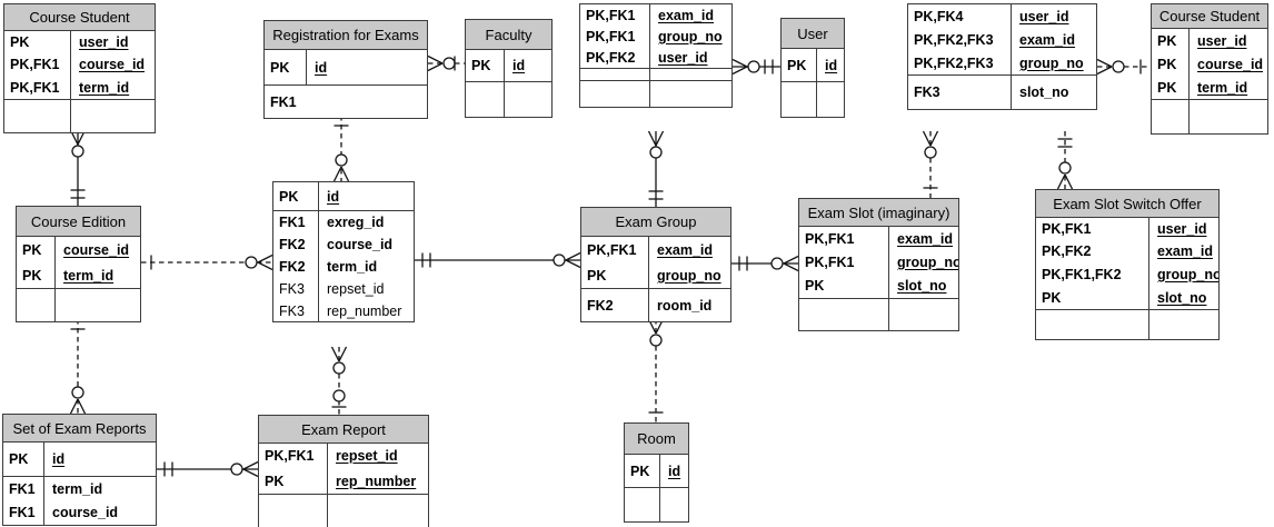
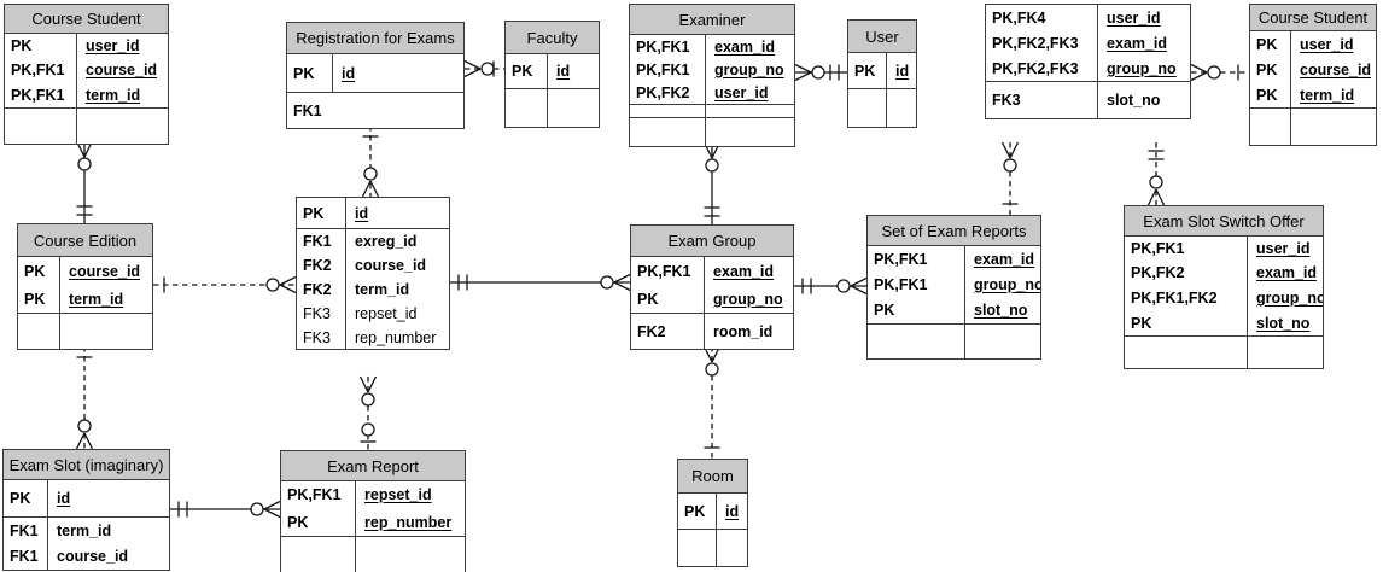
  Course Student
  PK
  user_id
  PK,FK1
  course_id
  PK,FK1
  term_id
  Registration for Exams
  PK
  id
  FK1
  Faculty
  PK
  id
+ Examiner
  PK,FK1
  exam_id
  PK,FK1
  group_no
  PK,FK2
  user_id
  User
  PK
  id
  PK,FK4
  user_id
  PK,FK2,FK3
  exam_id
  PK,FK2,FK3
  group_no
  FK3
  slot_no
  Course Student
  PK
  user_id
  PK
  course_id
  PK
  term_id
  Course Edition
  PK
  course_id
  PK
  term_id
  PK
  id
  FK1
  exreg_id
  FK2
  course_id
  FK2
  term_id
  FK3
  repset_id
  FK3
  rep_number
  Exam Group
  PK,FK1
  exam_id
  PK
  group_no
  FK2
  room_id
- Exam Slot (imaginary)
+ Set of Exam Reports
  PK,FK1
  exam_id
  PK,FK1
  group_no
  PK
  slot_no
  Exam Slot Switch Offer
  PK,FK1
  user_id
  PK,FK2
  exam_id
  PK,FK1,FK2
  group_no
  PK
  slot_no
- Set of Exam Reports
+ Exam Slot (imaginary)
  PK
  id
  FK1
  term_id
  FK1
  course_id
  Exam Report
  PK,FK1
  repset_id
  PK
  rep_number
  Room
  PK
  id
